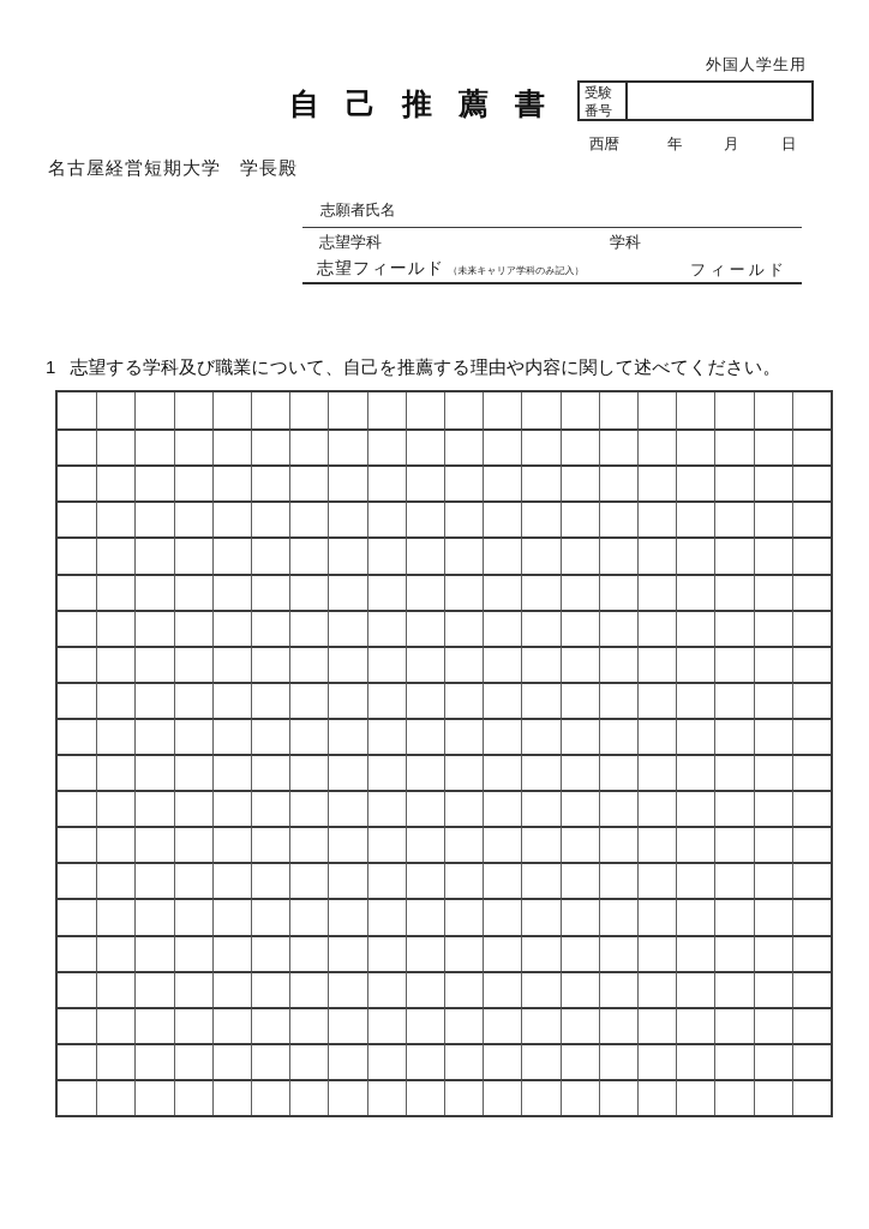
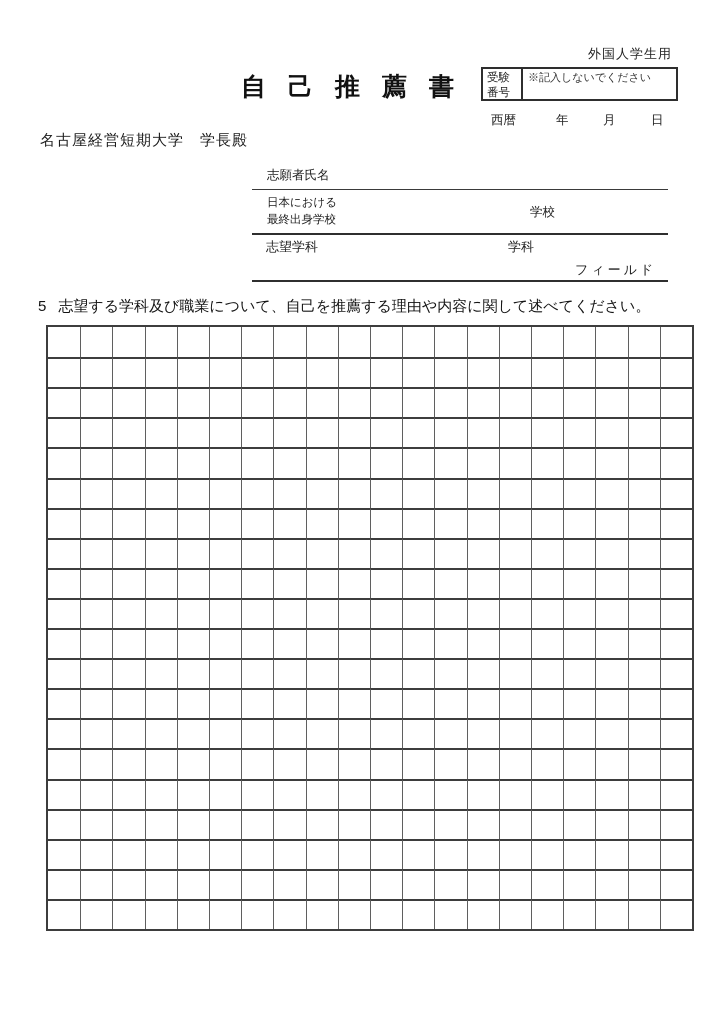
  外国人学生用
  自己推薦書
  受験
  番号
+ ※記入しないでください
  西暦
  年
  月
  日
  名古屋経営短期大学 学長殿
  志願者氏名
+ 日本における
+ 最終出身学校
+ 学校
  志望学科
  学科
- 志望フィールド （未来キャリア学科のみ記入）
  フィールド
- 1 志望する学科及び職業について、自己を推薦する理由や内容に関して述べてください。
+ 5 志望する学科及び職業について、自己を推薦する理由や内容に関して述べてください。
